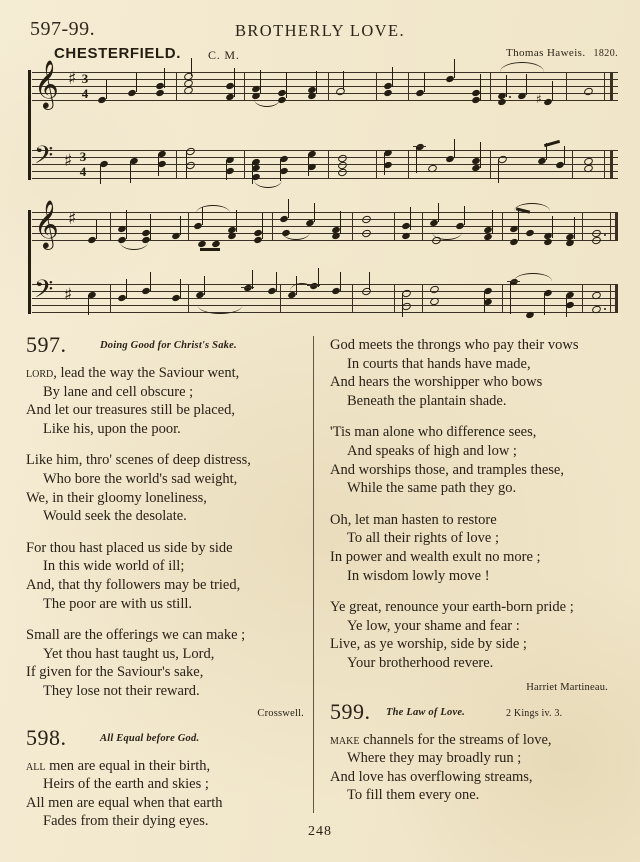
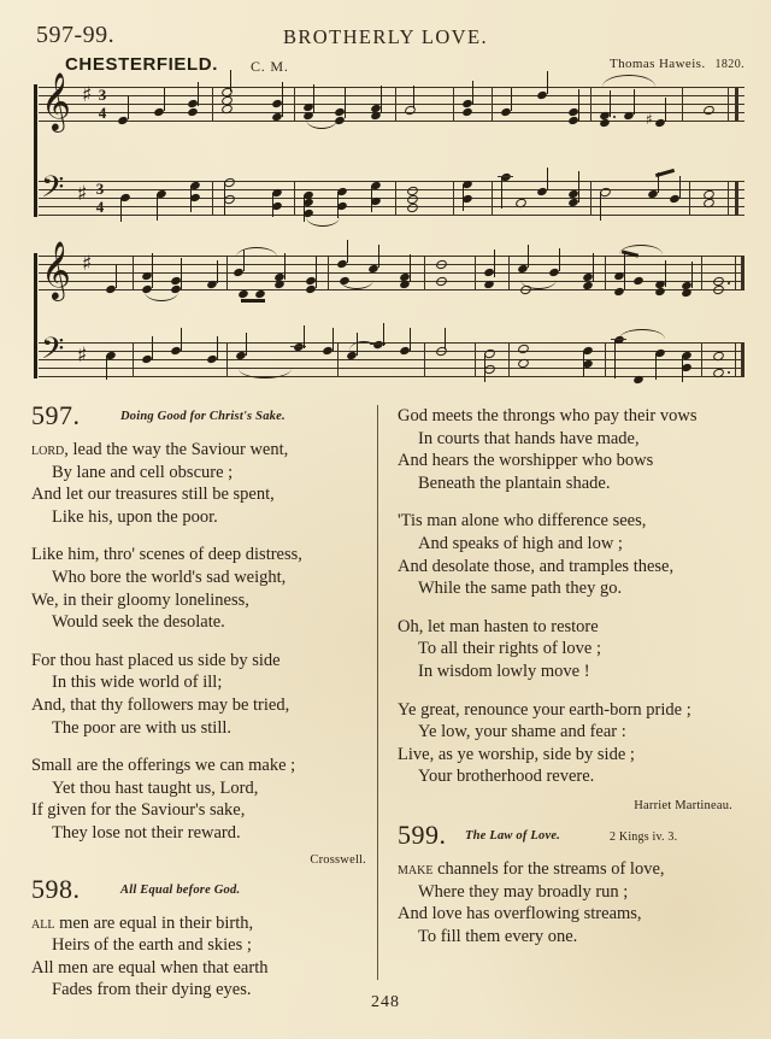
  597-99.
  BROTHERLY LOVE.
  CHESTERFIELD.
  C. M.
  Thomas Haweis. 1820.
  𝄞
  ♯
  3
  4
  ♯
  𝄢
  ♯
  3
  4
  𝄞
  ♯
  𝄢
  ♯
  597.
  Doing Good for Christ's Sake.
  lord, lead the way the Saviour went,
  By lane and cell obscure ;
- And let our treasures still be placed,
+ And let our treasures still be spent,
  Like his, upon the poor.
  Like him, thro' scenes of deep distress,
  Who bore the world's sad weight,
  We, in their gloomy loneliness,
  Would seek the desolate.
  For thou hast placed us side by side
  In this wide world of ill;
  And, that thy followers may be tried,
  The poor are with us still.
  Small are the offerings we can make ;
  Yet thou hast taught us, Lord,
  If given for the Saviour's sake,
  They lose not their reward.
  Crosswell.
  598.
  All Equal before God.
  all men are equal in their birth,
  Heirs of the earth and skies ;
  All men are equal when that earth
  Fades from their dying eyes.
  God meets the throngs who pay their vows
  In courts that hands have made,
  And hears the worshipper who bows
  Beneath the plantain shade.
  'Tis man alone who difference sees,
  And speaks of high and low ;
- And worships those, and tramples these,
+ And desolate those, and tramples these,
  While the same path they go.
  Oh, let man hasten to restore
  To all their rights of love ;
- In power and wealth exult no more ;
  In wisdom lowly move !
  Ye great, renounce your earth-born pride ;
  Ye low, your shame and fear :
  Live, as ye worship, side by side ;
  Your brotherhood revere.
  Harriet Martineau.
  599.
  The Law of Love.
  2 Kings iv. 3.
  make channels for the streams of love,
  Where they may broadly run ;
  And love has overflowing streams,
  To fill them every one.
  248
